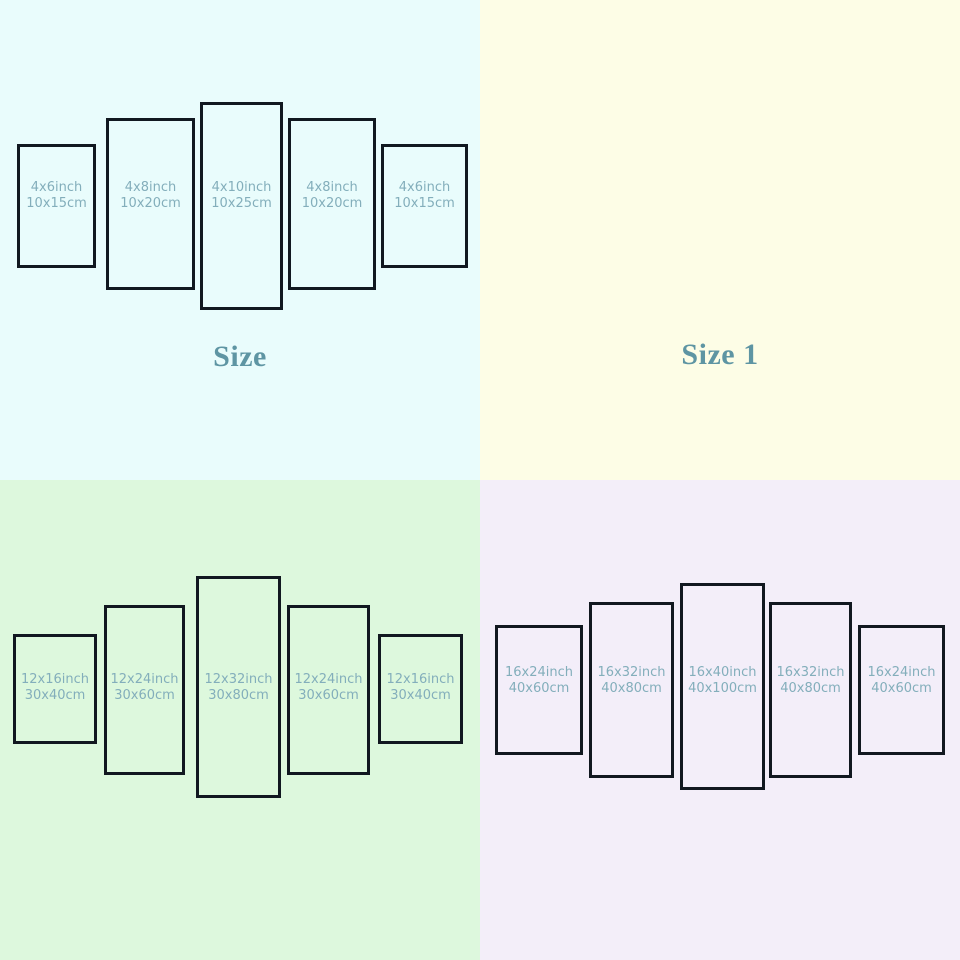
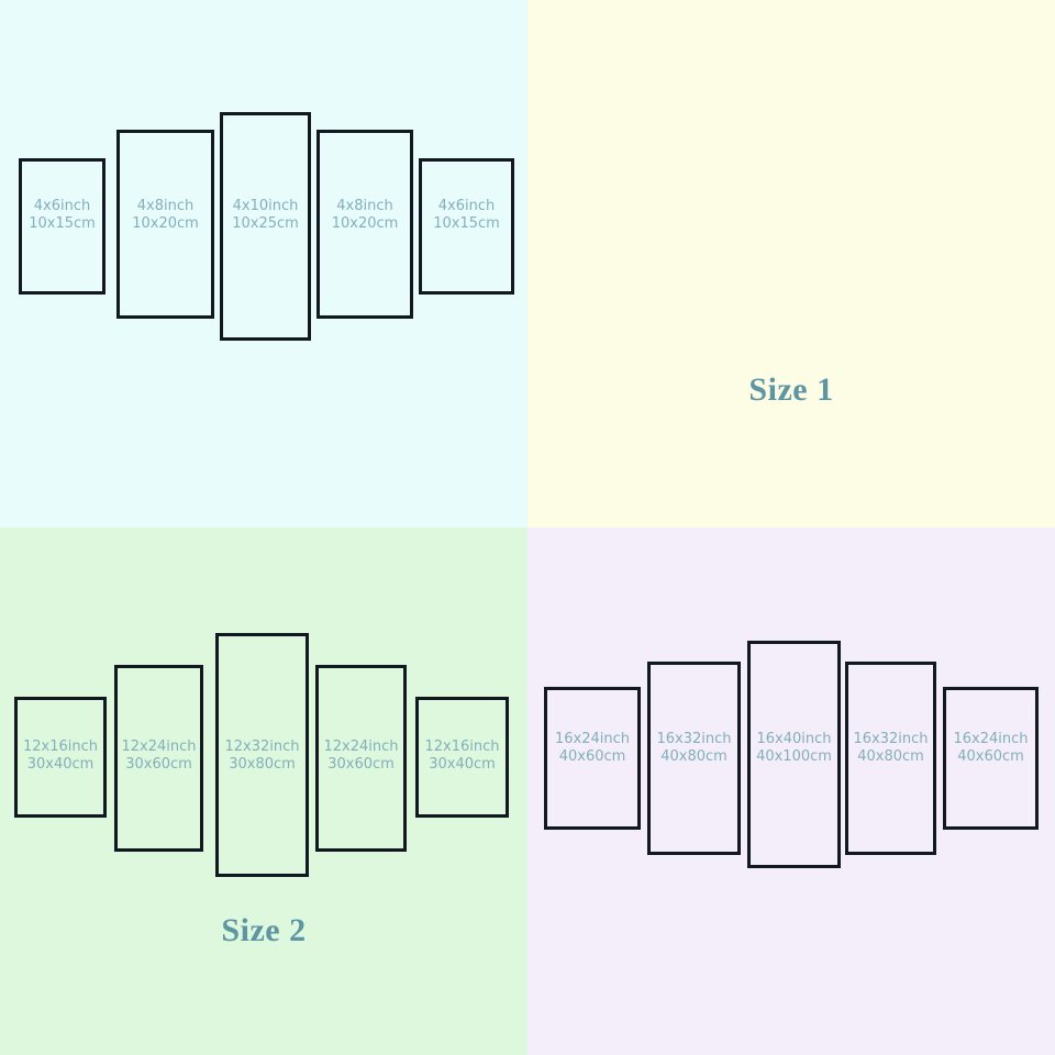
  4x6inch
  10x15cm
  4x8inch
  10x20cm
  4x10inch
  10x25cm
  4x8inch
  10x20cm
  4x6inch
  10x15cm
- Size
  Size 1
  12x16inch
  30x40cm
  12x24inch
  30x60cm
  12x32inch
  30x80cm
  12x24inch
  30x60cm
  12x16inch
  30x40cm
+ Size 2
  16x24inch
  40x60cm
  16x32inch
  40x80cm
  16x40inch
  40x100cm
  16x32inch
  40x80cm
  16x24inch
  40x60cm
